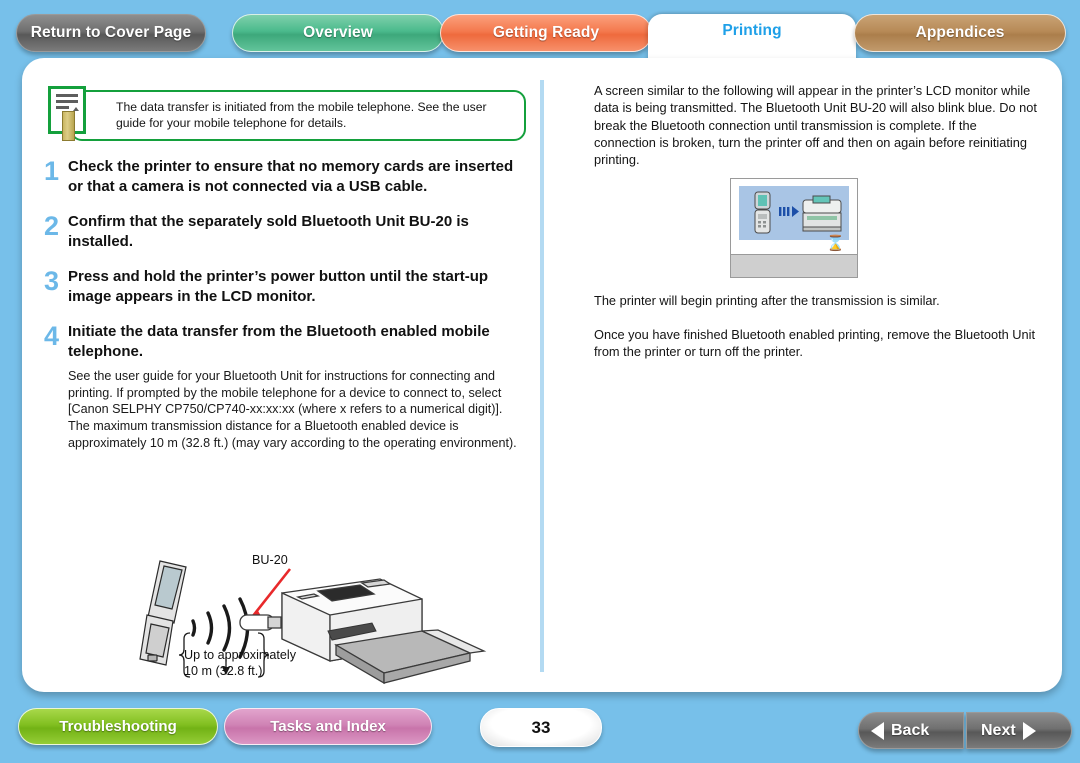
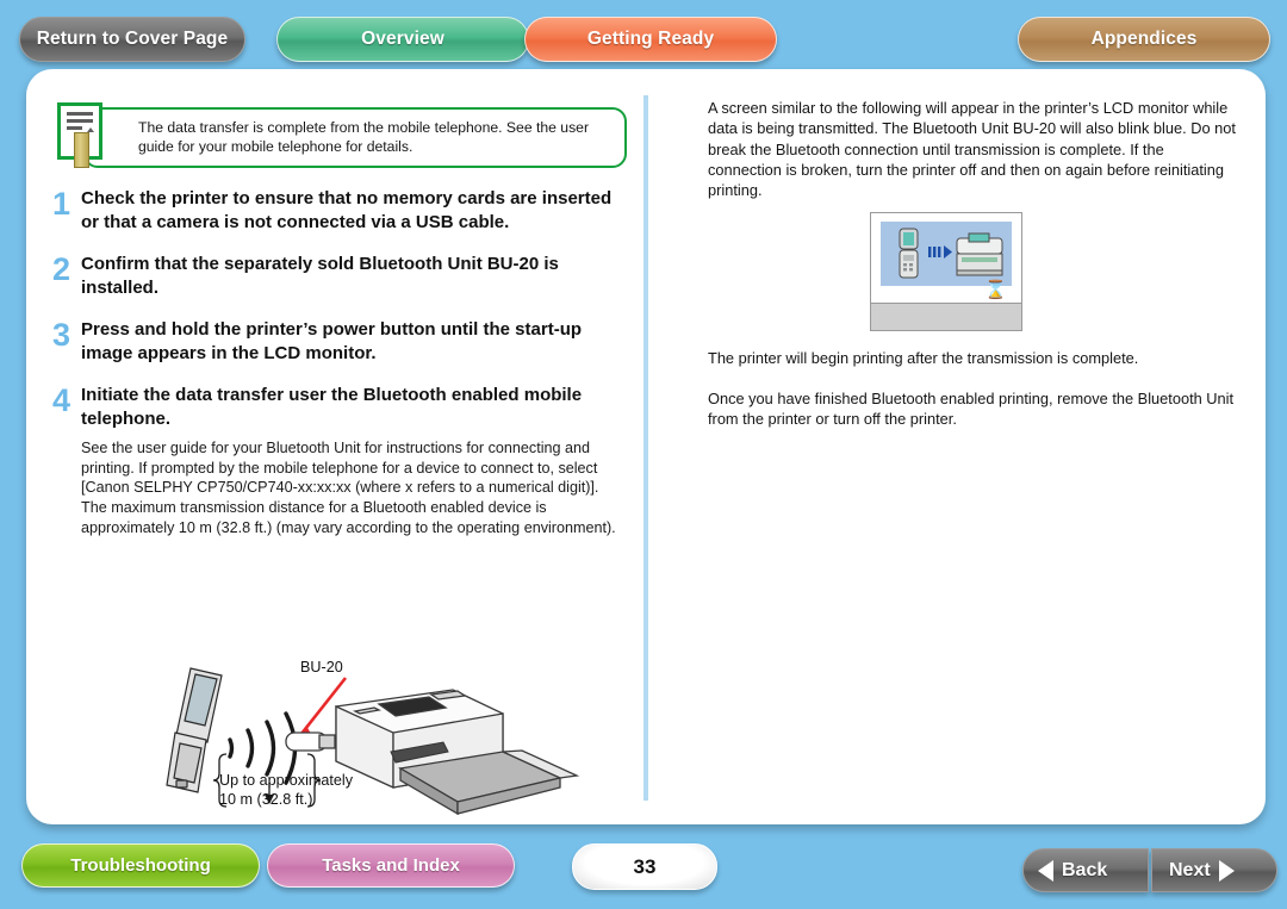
  Return to Cover Page
  Overview
  Getting Ready
- Printing
  Appendices
- The data transfer is initiated from the mobile telephone. See the user guide for your mobile telephone for details.
+ The data transfer is complete from the mobile telephone. See the user guide for your mobile telephone for details.
  1
  Check the printer to ensure that no memory cards are inserted or that a camera is not connected via a USB cable.
  2
  Confirm that the separately sold Bluetooth Unit BU-20 is installed.
  3
  Press and hold the printer’s power button until the start-up image appears in the LCD monitor.
  4
- Initiate the data transfer from the Bluetooth enabled mobile telephone.
+ Initiate the data transfer user the Bluetooth enabled mobile telephone.
  See the user guide for your Bluetooth Unit for instructions for connecting and printing. If prompted by the mobile telephone for a device to connect to, select [Canon SELPHY CP750/CP740-xx:xx:xx (where x refers to a numerical digit)]. The maximum transmission distance for a Bluetooth enabled device is approximately 10 m (32.8 ft.) (may vary according to the operating environment).
  BU-20
  Up to approximately
  10 m (32.8 ft.)
  A screen similar to the following will appear in the printer’s LCD monitor while data is being transmitted. The Bluetooth Unit BU-20 will also blink blue. Do not break the Bluetooth connection until transmission is complete. If the connection is broken, turn the printer off and then on again before reinitiating printing.
  ⌛
- The printer will begin printing after the transmission is similar.
+ The printer will begin printing after the transmission is complete.
  Once you have finished Bluetooth enabled printing, remove the Bluetooth Unit from the printer or turn off the printer.
  Troubleshooting
  Tasks and Index
  33
  Back
  Next
